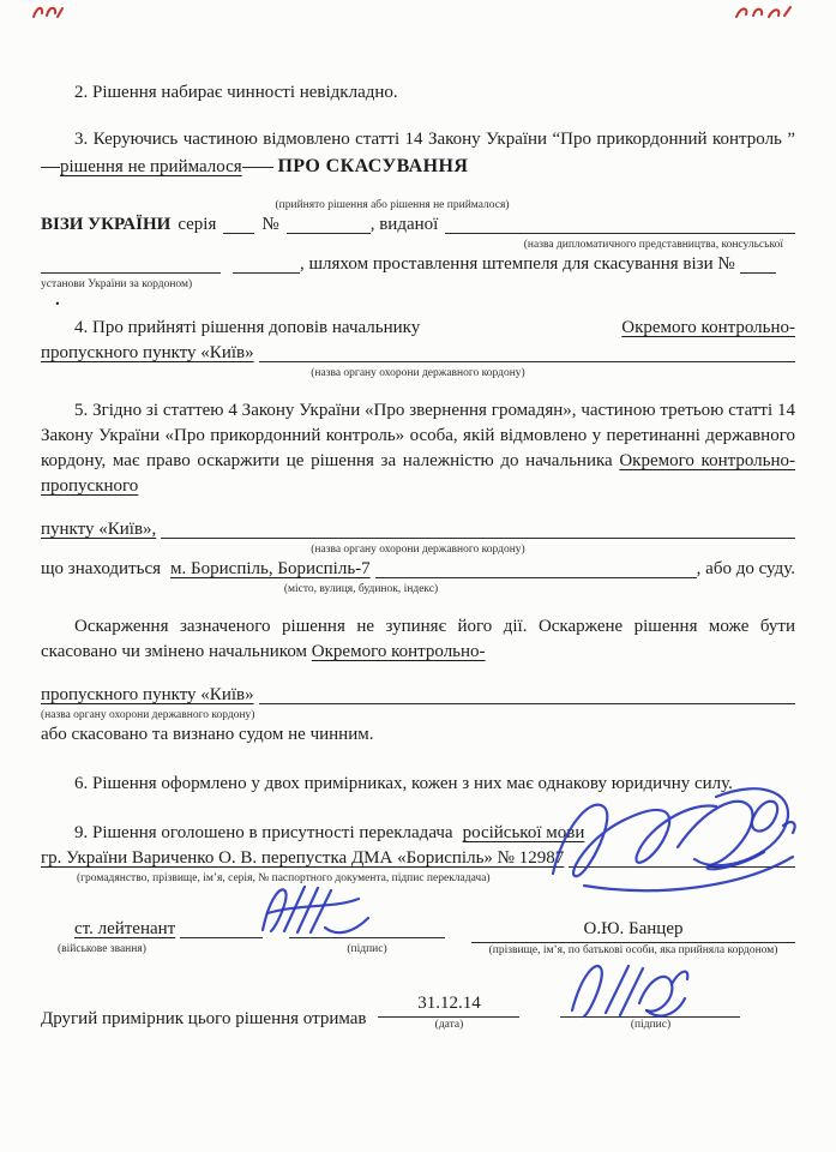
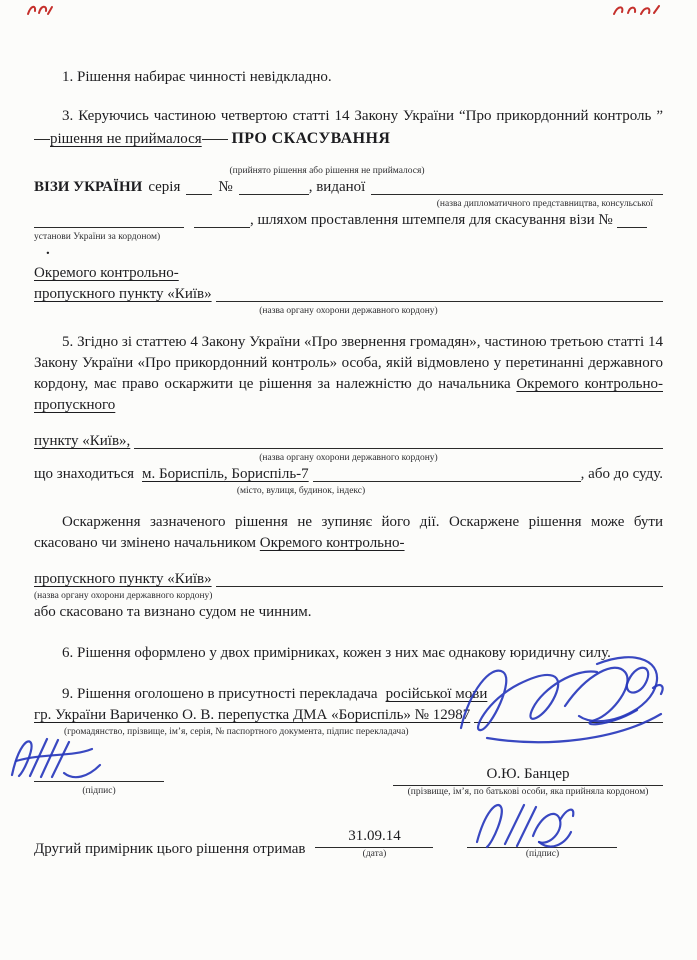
- 2. Рішення набирає чинності невідкладно.
+ 1. Рішення набирає чинності невідкладно.
- 3. Керуючись частиною відмовлено статті 14 Закону України “Про прикордонний контроль ” рішення не приймалося ПРО СКАСУВАННЯ
+ 3. Керуючись частиною четвертою статті 14 Закону України “Про прикордонний контроль ” рішення не приймалося ПРО СКАСУВАННЯ
  (прийнято рішення або рішення не приймалося)
  ВІЗИ УКРАЇНИ
  серія
  №
  , виданої
  (назва дипломатичного представництва, консульської
  , шляхом проставлення штемпеля для скасування візи №
  установи України за кордоном)
  .
- 4. Про прийняті рішення доповів начальнику
  Окремого контрольно-
  пропускного пункту «Київ»
  (назва органу охорони державного кордону)
  5. Згідно зі статтею 4 Закону України «Про звернення громадян», частиною третьою статті 14 Закону України «Про прикордонний контроль» особа, якій відмовлено у перетинанні державного кордону, має право оскаржити це рішення за належністю до начальника Окремого контрольно-пропускного
  пункту «Київ»,
  (назва органу охорони державного кордону)
  що знаходиться
  м. Бориспіль, Бориспіль-7
  , або до суду.
  (місто, вулиця, будинок, індекс)
  Оскарження зазначеного рішення не зупиняє його дії. Оскаржене рішення може бути скасовано чи змінено начальником Окремого контрольно-
  пропускного пункту «Київ»
  (назва органу охорони державного кордону)
  або скасовано та визнано судом не чинним.
  6. Рішення оформлено у двох примірниках, кожен з них має однакову юридичну силу.
  9. Рішення оголошено в присутності перекладача
  російської мови
  гр. України Вариченко О. В. перепустка ДМА «Бориспіль» № 12987
  (громадянство, прізвище, ім’я, серія, № паспортного документа, підпис перекладача)
- ст. лейтенант
- (військове звання)
  (підпис)
  О.Ю. Банцер
  (прізвище, ім’я, по батькові особи, яка прийняла кордоном)
  Другий примірник цього рішення отримав
- 31.12.14
+ 31.09.14
  (дата)
  (підпис)
